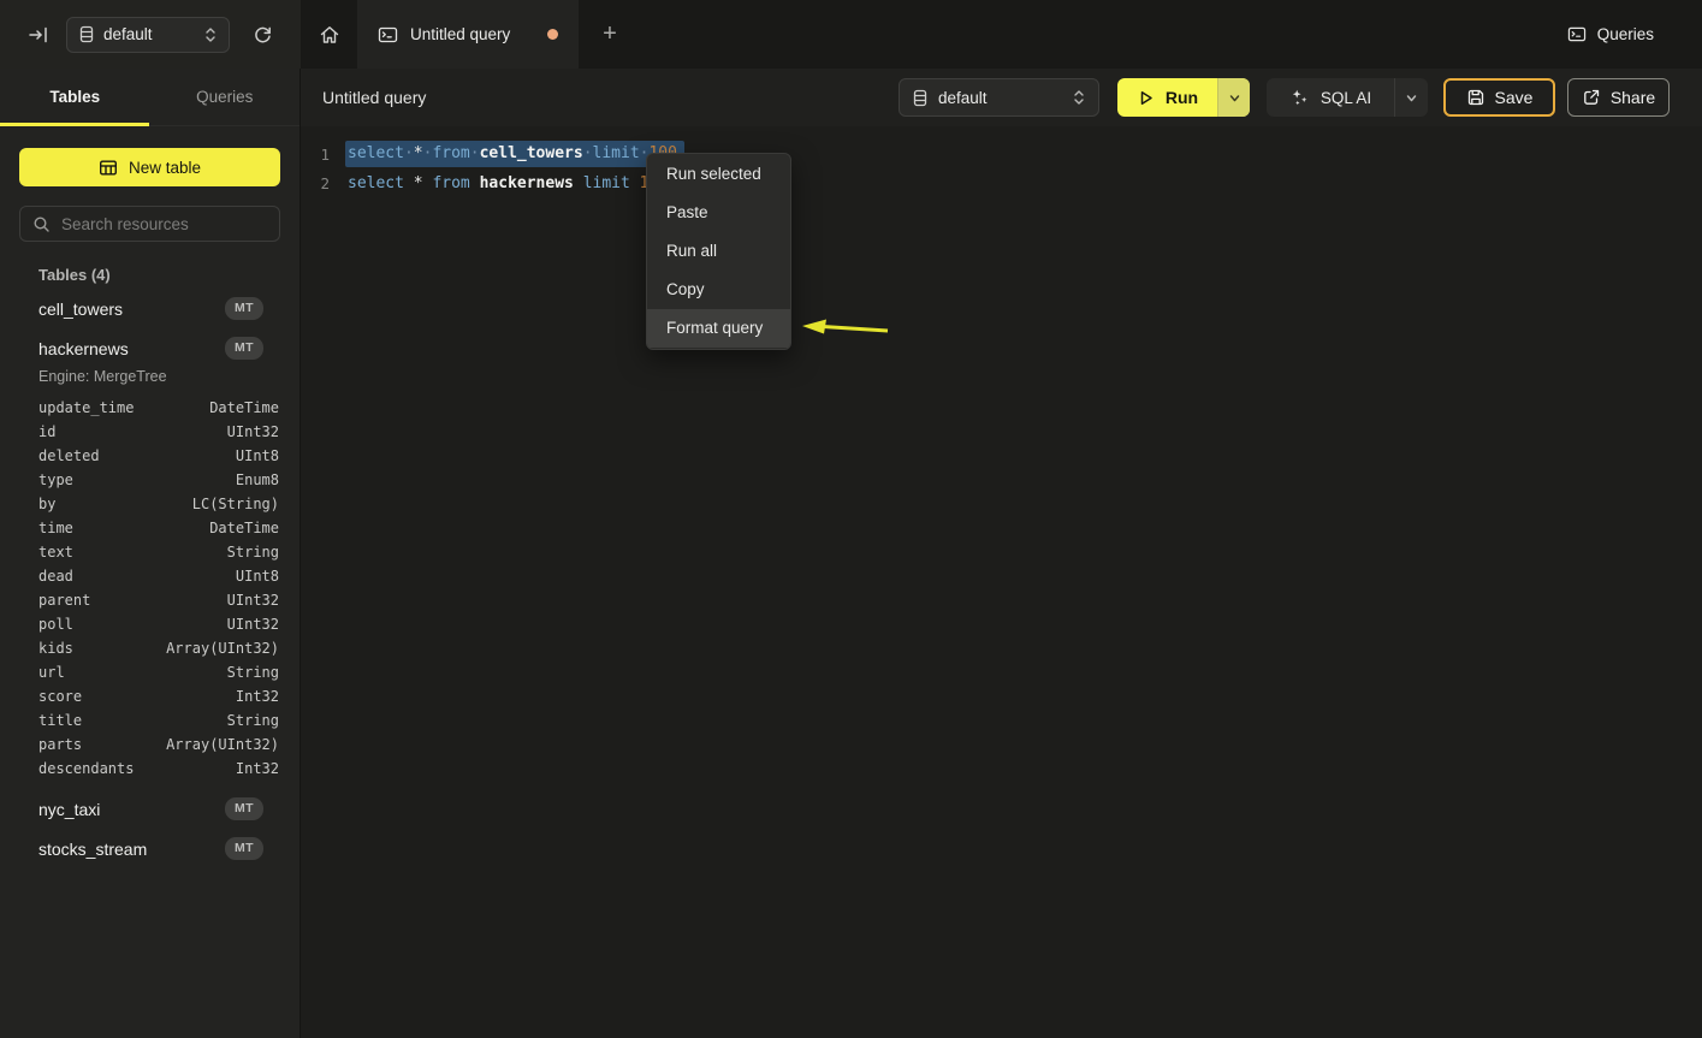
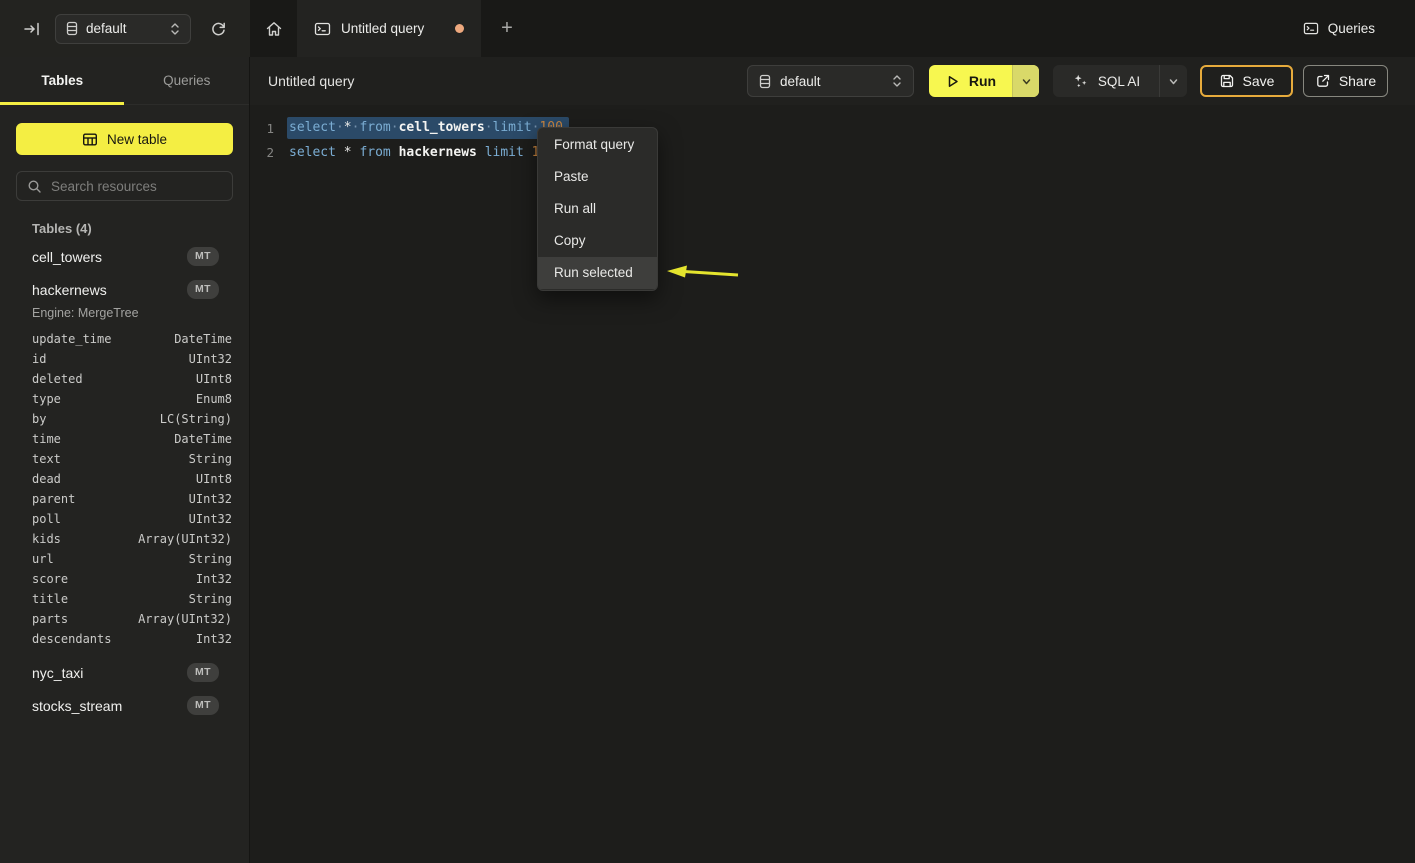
  default
  Untitled query
  +
  Queries
  Tables
  Queries
  New table
  Search resources
  Tables (4)
  cell_towers
  MT
  hackernews
  MT
  Engine: MergeTree
  update_time
  DateTime
  id
  UInt32
  deleted
  UInt8
  type
  Enum8
  by
  LC(String)
  time
  DateTime
  text
  String
  dead
  UInt8
  parent
  UInt32
  poll
  UInt32
  kids
  Array(UInt32)
  url
  String
  score
  Int32
  title
  String
  parts
  Array(UInt32)
  descendants
  Int32
  nyc_taxi
  MT
  stocks_stream
  MT
  Untitled query
  default
  Run
  SQL AI
  Save
  Share
  1
  select·*·from·cell_towers·limit·
  2
  select * from hackernews limit 1
- Run selected
+ Format query
  Paste
  Run all
  Copy
- Format query
+ Run selected
